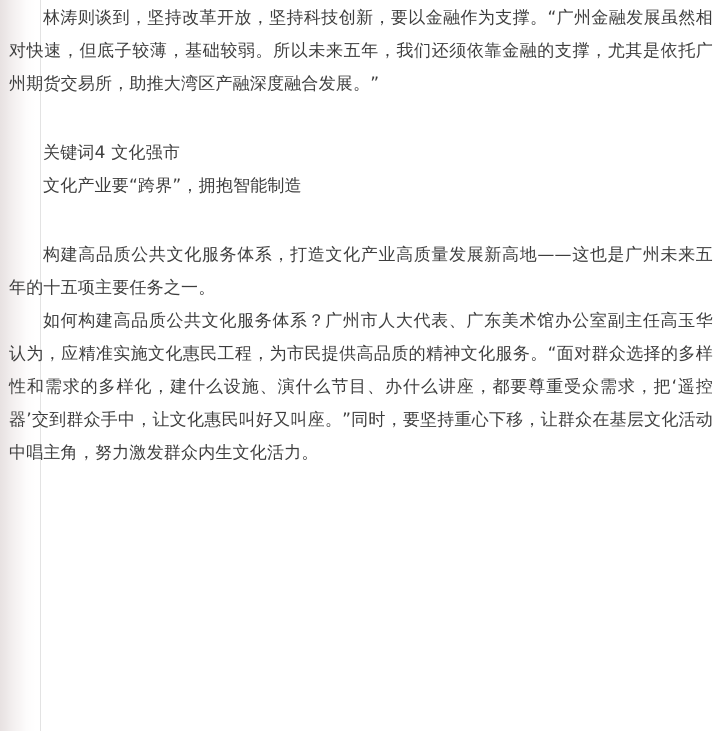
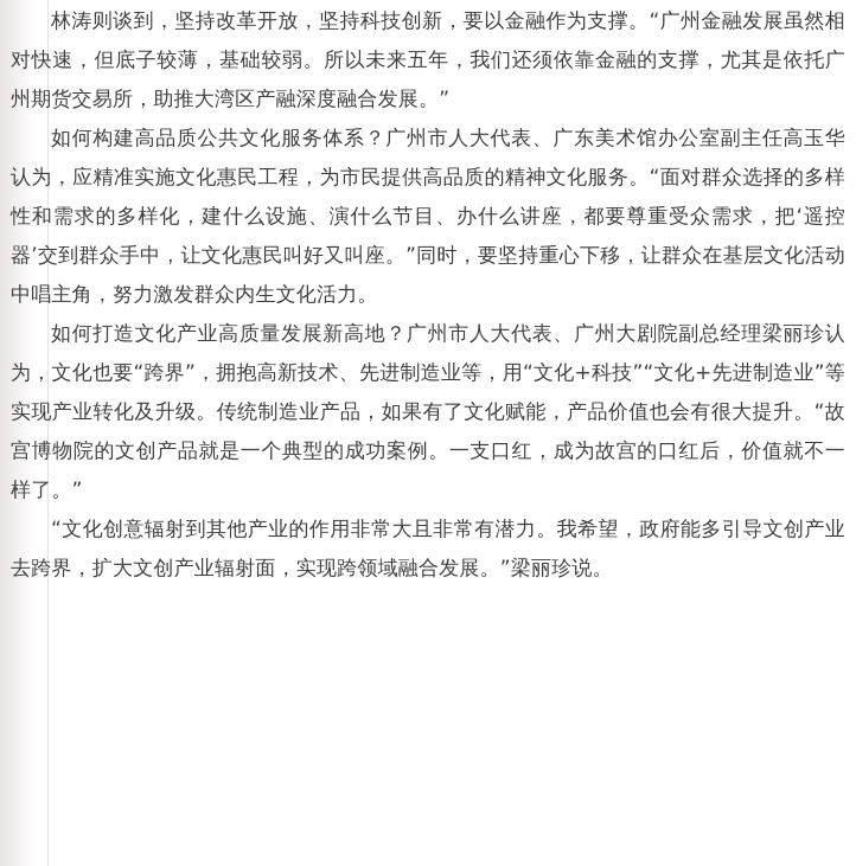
  林涛则谈到，坚持改革开放，坚持科技创新，要以金融作为支撑。“广州金融发展虽然相对快速，但底子较薄，基础较弱。所以未来五年，我们还须依靠金融的支撑，尤其是依托广州期货交易所，助推大湾区产融深度融合发展。”
- 关键词4 文化强市
- 文化产业要“跨界”，拥抱智能制造
- 构建高品质公共文化服务体系，打造文化产业高质量发展新高地——这也是广州未来五年的十五项主要任务之一。
  如何构建高品质公共文化服务体系？广州市人大代表、广东美术馆办公室副主任高玉华认为，应精准实施文化惠民工程，为市民提供高品质的精神文化服务。“面对群众选择的多样性和需求的多样化，建什么设施、演什么节目、办什么讲座，都要尊重受众需求，把‘遥控器’交到群众手中，让文化惠民叫好又叫座。”同时，要坚持重心下移，让群众在基层文化活动中唱主角，努力激发群众内生文化活力。
+ 如何打造文化产业高质量发展新高地？广州市人大代表、广州大剧院副总经理梁丽珍认为，文化也要“跨界”，拥抱高新技术、先进制造业等，用“文化+科技”“文化+先进制造业”等实现产业转化及升级。传统制造业产品，如果有了文化赋能，产品价值也会有很大提升。“故宫博物院的文创产品就是一个典型的成功案例。一支口红，成为故宫的口红后，价值就不一样了。”
+ “文化创意辐射到其他产业的作用非常大且非常有潜力。我希望，政府能多引导文创产业去跨界，扩大文创产业辐射面，实现跨领域融合发展。”梁丽珍说。
